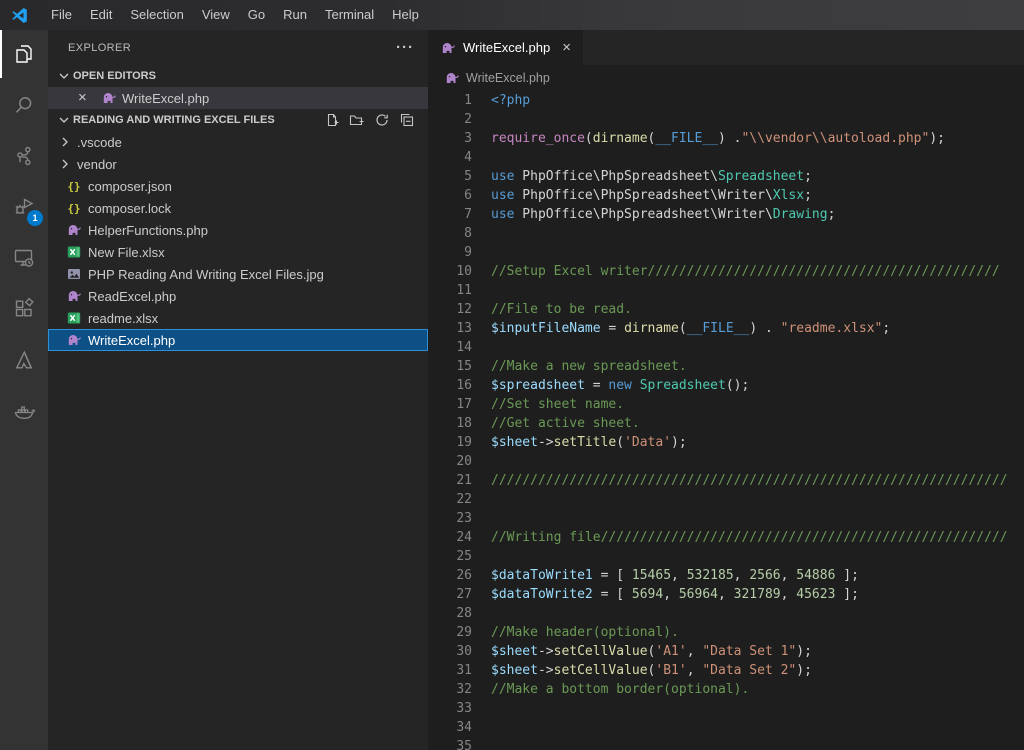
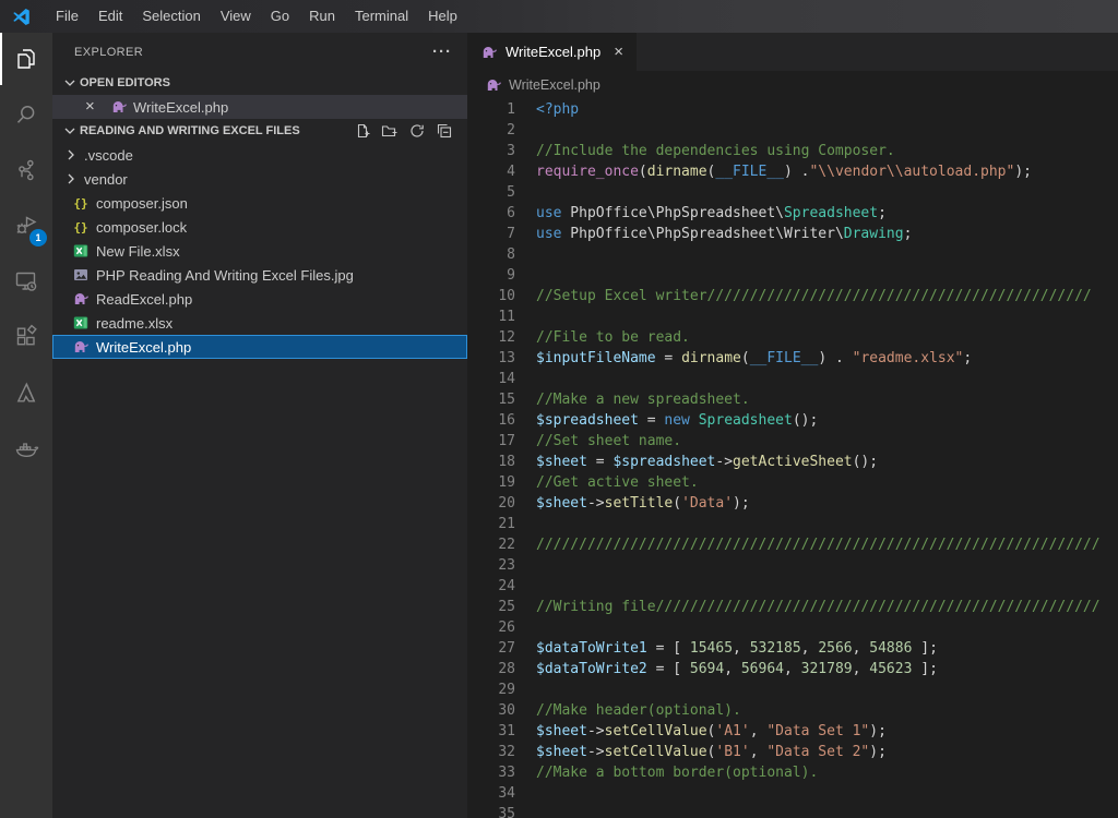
  File
  Edit
  Selection
  View
  Go
  Run
  Terminal
  Help
  1
  EXPLORER
  ···
  OPEN EDITORS
  ×
  WriteExcel.php
  READING AND WRITING EXCEL FILES
  .vscode
  vendor
  {}
  composer.json
  {}
  composer.lock
- HelperFunctions.php
  New File.xlsx
  PHP Reading And Writing Excel Files.jpg
  ReadExcel.php
  readme.xlsx
  WriteExcel.php
  WriteExcel.php
  ×
  WriteExcel.php
  1
  2
  3
  4
  5
  6
  7
  8
  9
  10
  11
  12
  13
  14
  15
  16
  17
  18
  19
  20
  21
  22
  23
  24
  25
  26
  27
  28
  29
  30
  31
  32
  33
  34
  35
  <?php
+ //Include the dependencies using Composer.
  require_once(dirname(__FILE__) ."\\vendor\\autoload.php");
  use PhpOffice\PhpSpreadsheet\Spreadsheet;
- use PhpOffice\PhpSpreadsheet\Writer\Xlsx;
  use PhpOffice\PhpSpreadsheet\Writer\Drawing;
  //Setup Excel writer/////////////////////////////////////////////
  //File to be read.
  $inputFileName = dirname(__FILE__) . "readme.xlsx";
  //Make a new spreadsheet.
  $spreadsheet = new Spreadsheet();
  //Set sheet name.
+ $sheet = $spreadsheet->getActiveSheet();
  //Get active sheet.
  $sheet->setTitle('Data');
  //////////////////////////////////////////////////////////////////
  //Writing file////////////////////////////////////////////////////
  $dataToWrite1 = [ 15465, 532185, 2566, 54886 ];
  $dataToWrite2 = [ 5694, 56964, 321789, 45623 ];
  //Make header(optional).
  $sheet->setCellValue('A1', "Data Set 1");
  $sheet->setCellValue('B1', "Data Set 2");
  //Make a bottom border(optional).
